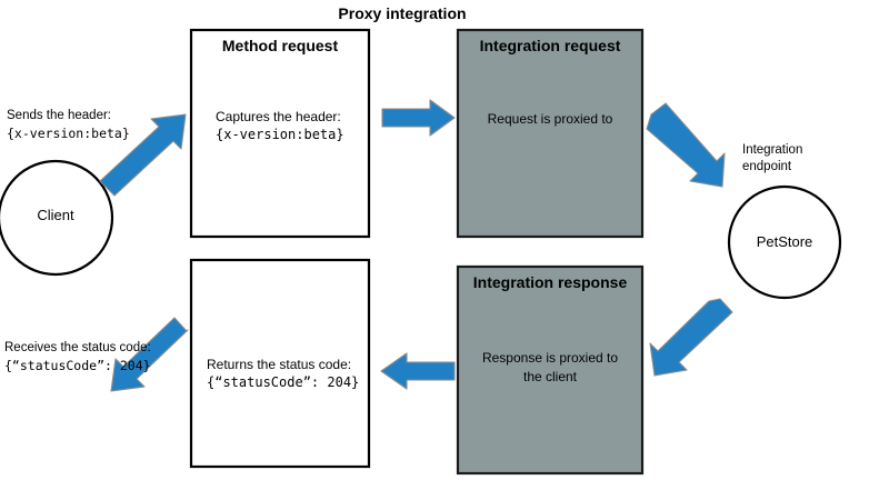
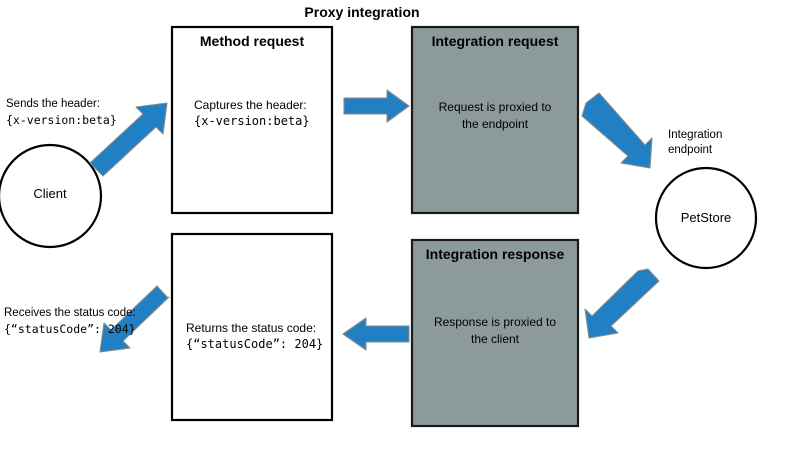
  Proxy integration
  Client
  Sends the header:
  {x-version:beta}
  Receives the status code:
  {“statusCode”: 204}
  Method request
  Captures the header:
  {x-version:beta}
  Integration request
  Request is proxied to
+ the endpoint
  Returns the status code:
  {“statusCode”: 204}
  Integration response
  Response is proxied to
  the client
  Integration
  endpoint
  PetStore
